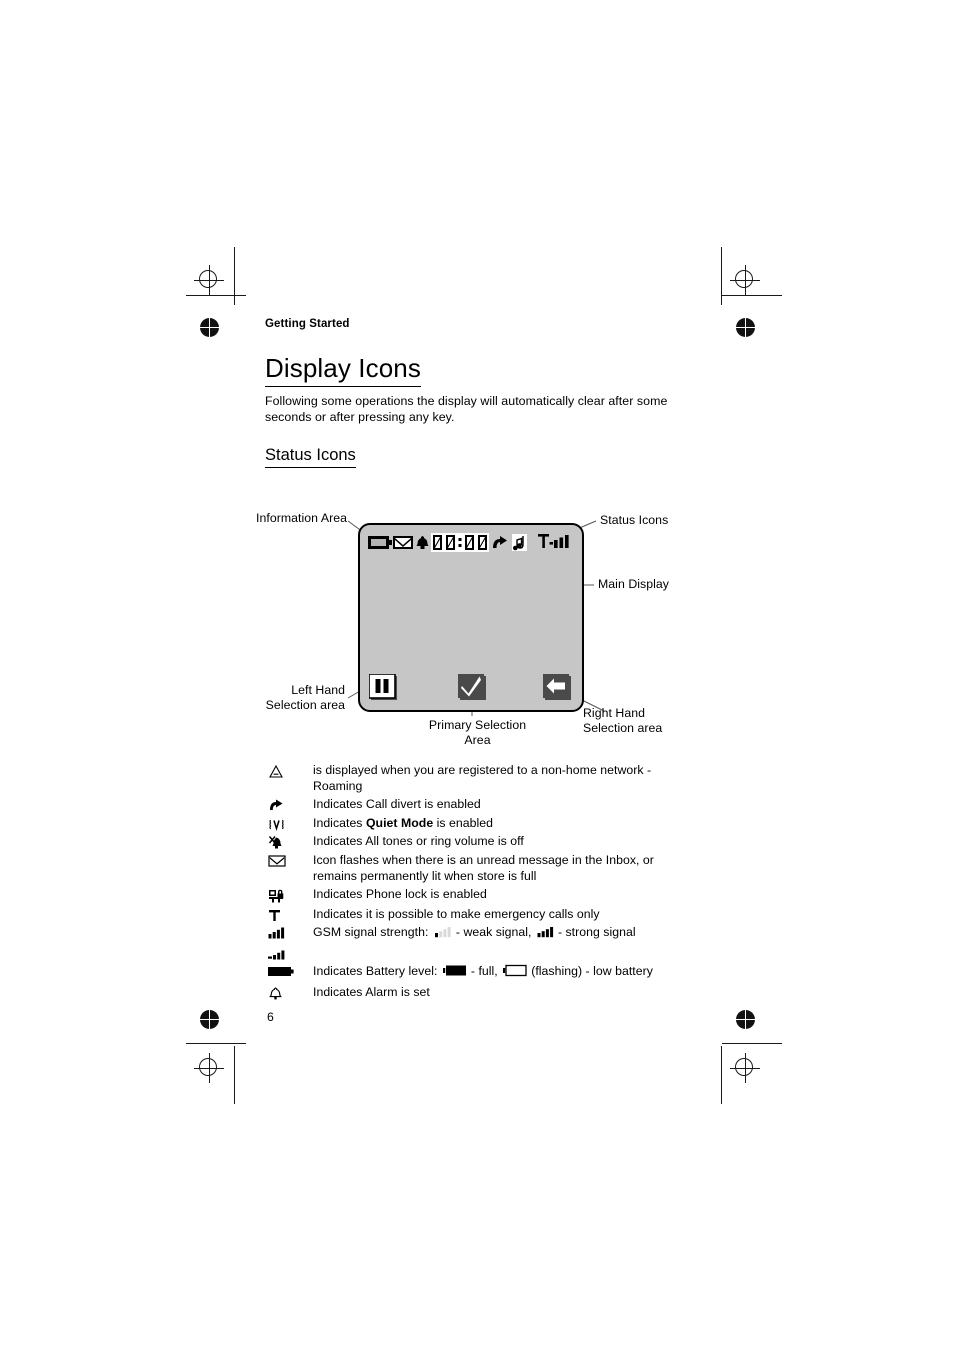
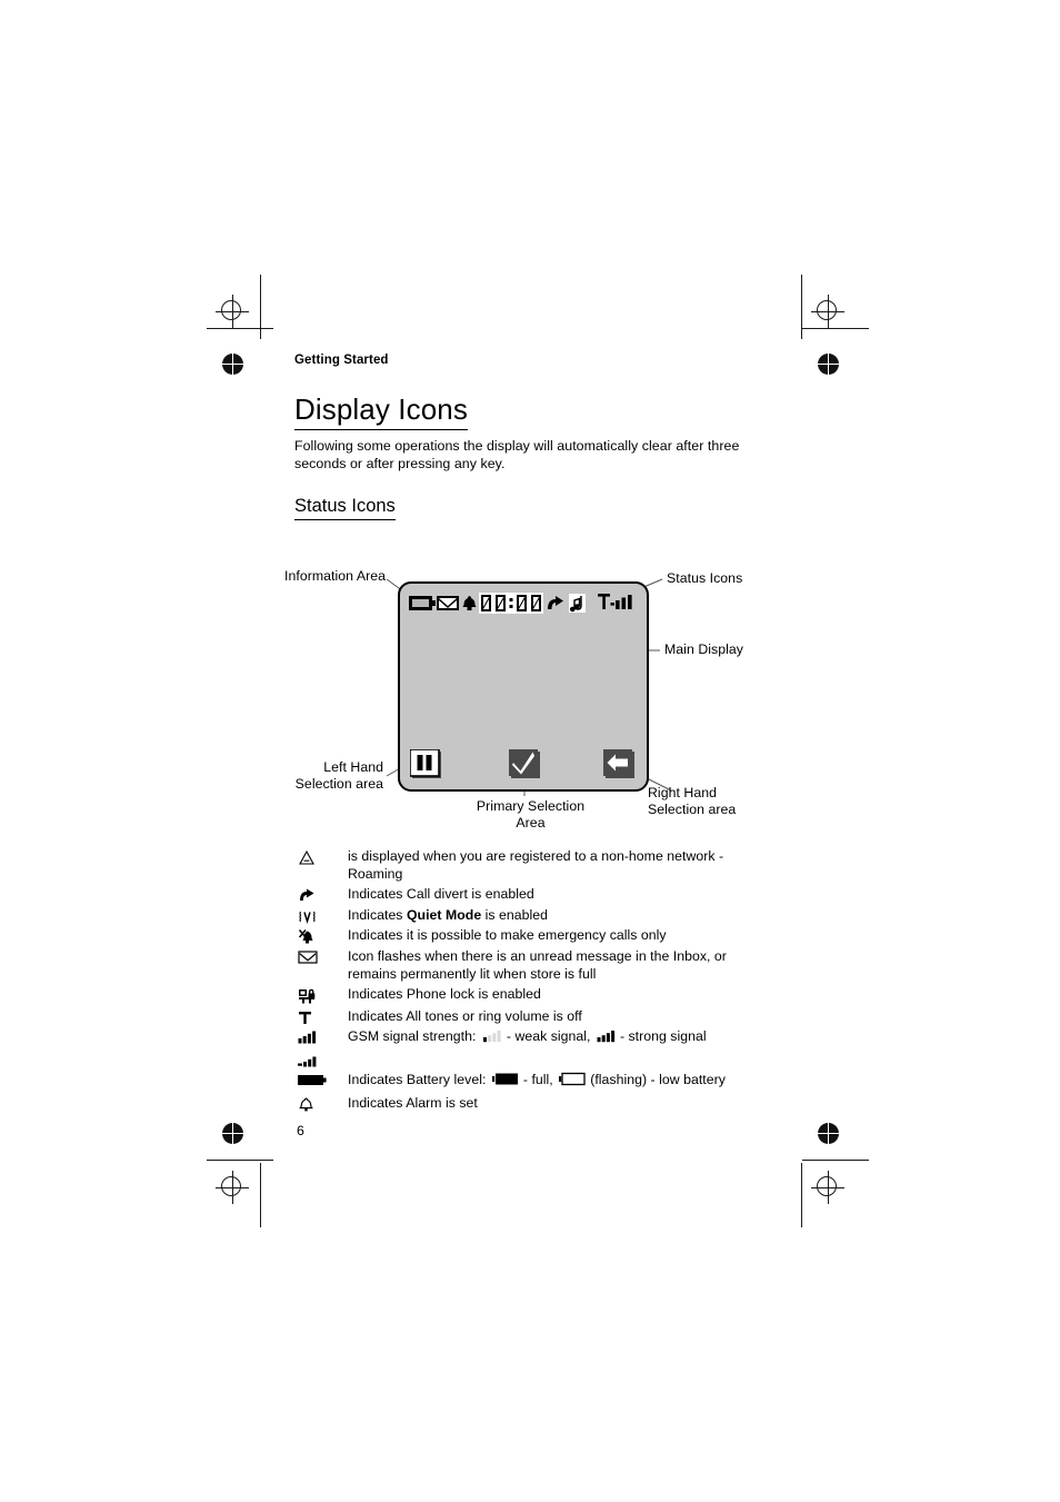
  Getting Started
  Display Icons
- Following some operations the display will automatically clear after some seconds or after pressing any key.
+ Following some operations the display will automatically clear after three seconds or after pressing any key.
  Status Icons
  Information Area
  Status Icons
  Main Display
  Left Hand
  Selection area
  Right Hand
  Selection area
  Primary Selection
  Area
  is displayed when you are registered to a non-home network - Roaming
  Indicates Call divert is enabled
  Indicates Quiet Mode is enabled
- Indicates All tones or ring volume is off
+ Indicates it is possible to make emergency calls only
  Icon flashes when there is an unread message in the Inbox, or remains permanently lit when store is full
  Indicates Phone lock is enabled
- Indicates it is possible to make emergency calls only
+ Indicates All tones or ring volume is off
  GSM signal strength: - weak signal, - strong signal
  Indicates Battery level: - full, (flashing) - low battery
  Indicates Alarm is set
  6
